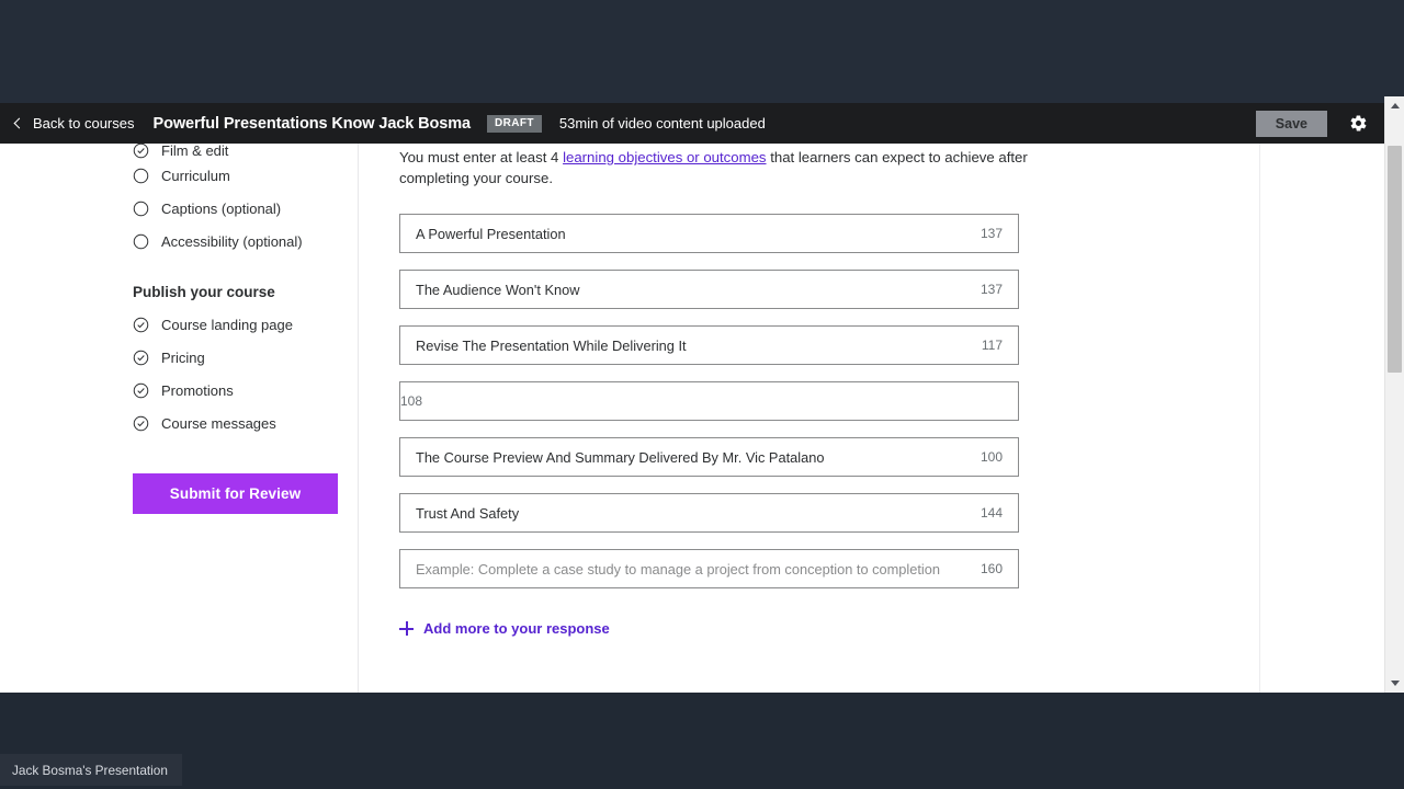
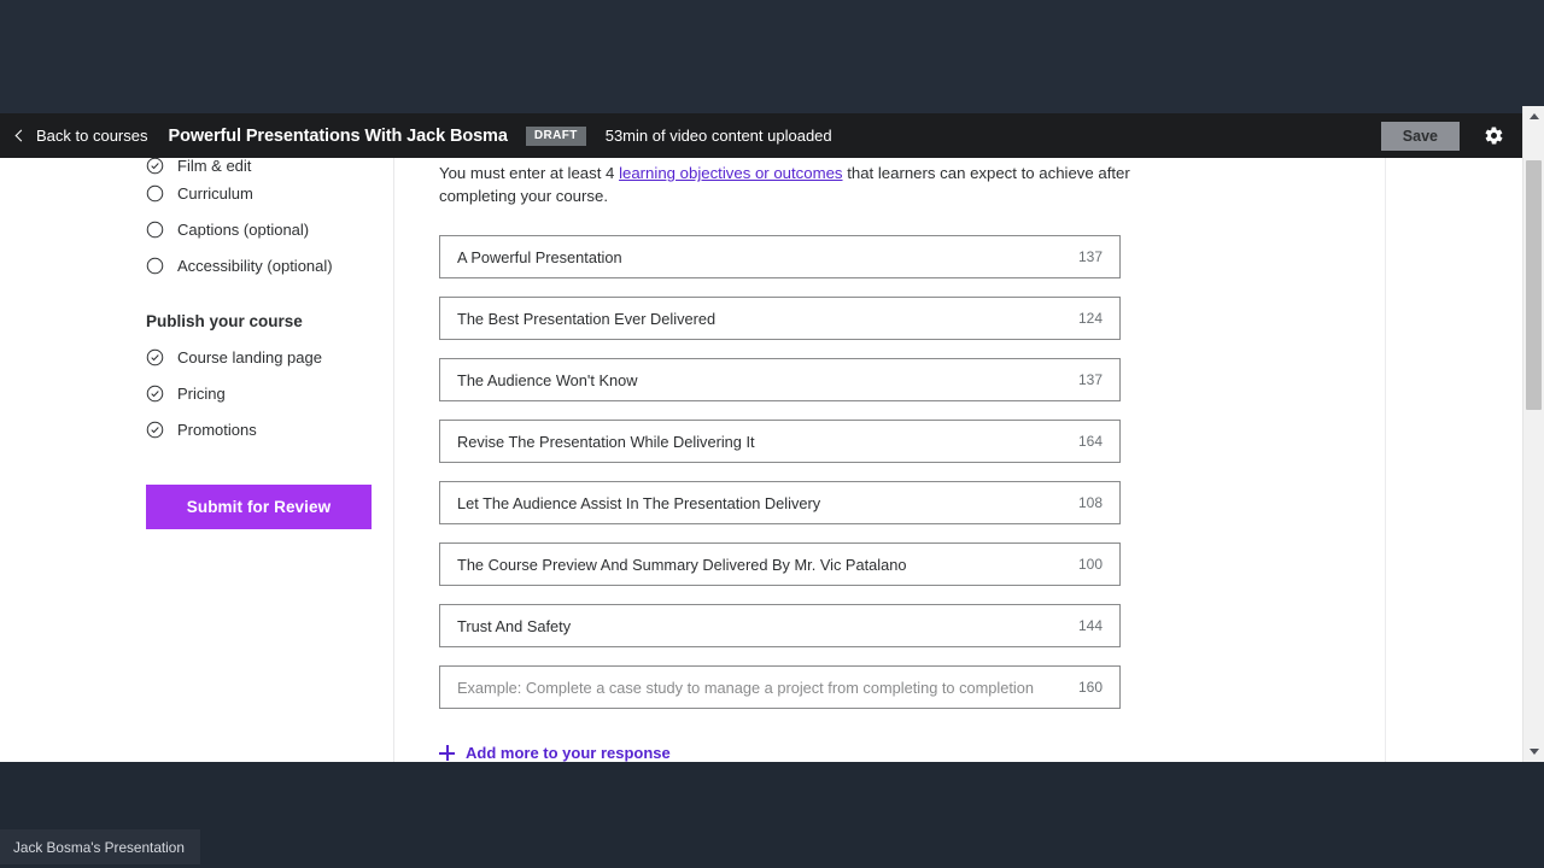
  Back to courses
- Powerful Presentations Know Jack Bosma
+ Powerful Presentations With Jack Bosma
  DRAFT
  53min of video content uploaded
  Save
  Film & edit
  Curriculum
  Captions (optional)
  Accessibility (optional)
  Publish your course
  Course landing page
  Pricing
  Promotions
- Course messages
  Submit for Review
  You must enter at least 4 learning objectives or outcomes that learners can expect to achieve after completing your course.
  A Powerful Presentation
  137
+ The Best Presentation Ever Delivered
+ 124
  The Audience Won't Know
  137
  Revise The Presentation While Delivering It
- 117
+ 164
+ Let The Audience Assist In The Presentation Delivery
  108
  The Course Preview And Summary Delivered By Mr. Vic Patalano
  100
  Trust And Safety
  144
- Example: Complete a case study to manage a project from conception to completion
+ Example: Complete a case study to manage a project from completing to completion
  160
  Add more to your response
  Jack Bosma's Presentation
